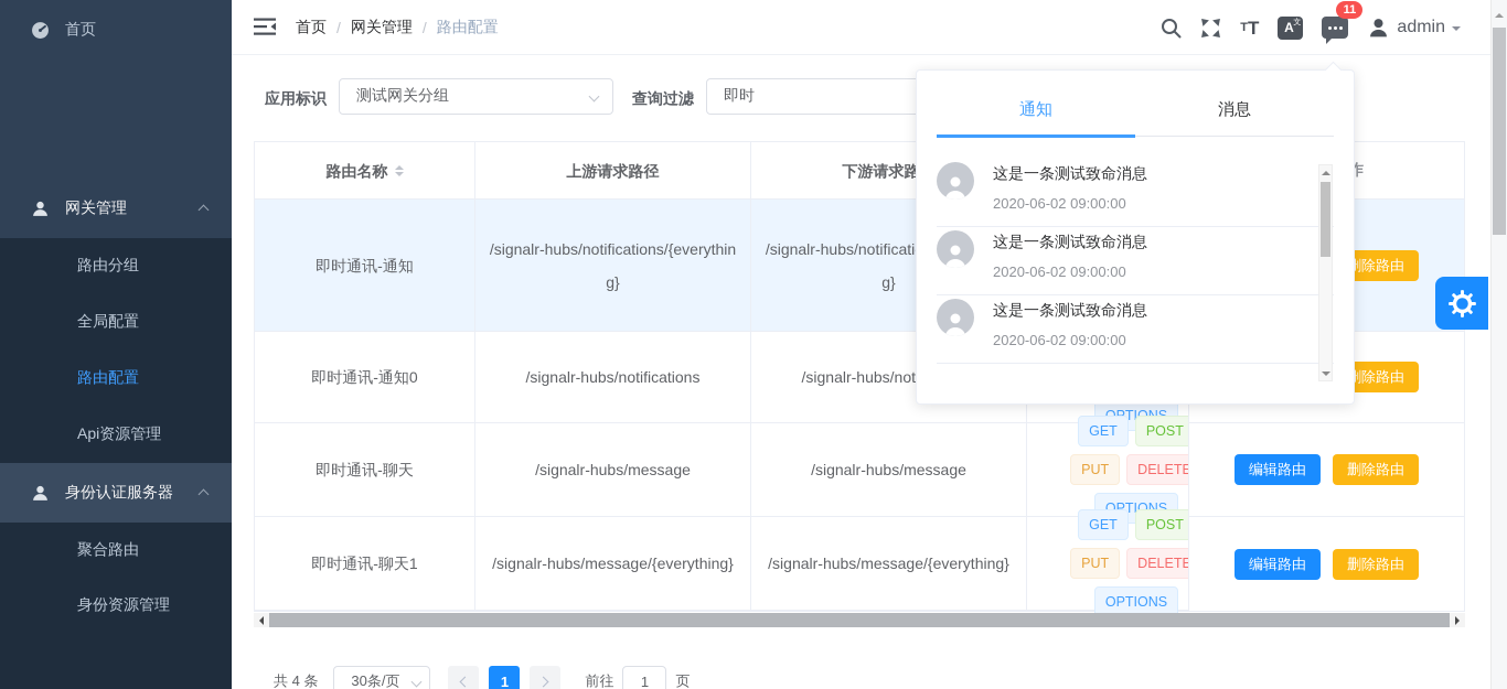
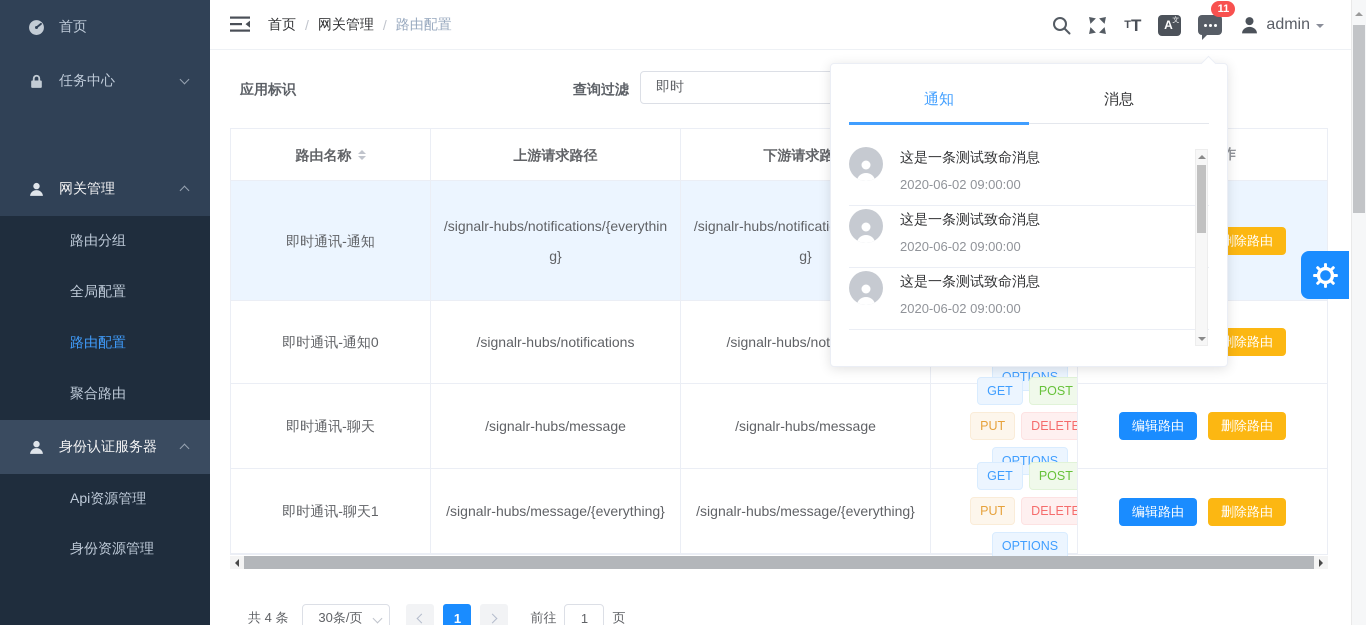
  首页
+ 任务中心
  网关管理
  路由分组
  全局配置
  路由配置
- Api资源管理
+ 聚合路由
  身份认证服务器
- 聚合路由
+ Api资源管理
  身份资源管理
  首页
  /
  网关管理
  /
  路由配置
  T
  T
  A
  11
  admin
  应用标识
- 测试网关分组
  查询过滤
  即时
  路由名称
  上游请求路径
  下游请求路
  即时通讯-通知
  /signalr-hubs/notifications/{everything}
  即时通讯-通知0
  /signalr-hubs/notifications
  即时通讯-聊天
  /signalr-hubs/message
  /signalr-hubs/message
  GET
  POST
  PUT
  DELETE
  OPTIONS
  即时通讯-聊天1
  /signalr-hubs/message/{everything}
  /signalr-hubs/message/{everything}
  GET
  POST
  PUT
  DELETE
  OPTIONS
  除路由
  除路由
  编辑路由
  删除路由
  编辑路由
  删除路由
  共 4 条
  30条/页
  1
  前往
  1
  页
  通知
  消息
  这是一条测试致命消息
  2020-06-02 09:00:00
  这是一条测试致命消息
  2020-06-02 09:00:00
  这是一条测试致命消息
  2020-06-02 09:00:00
